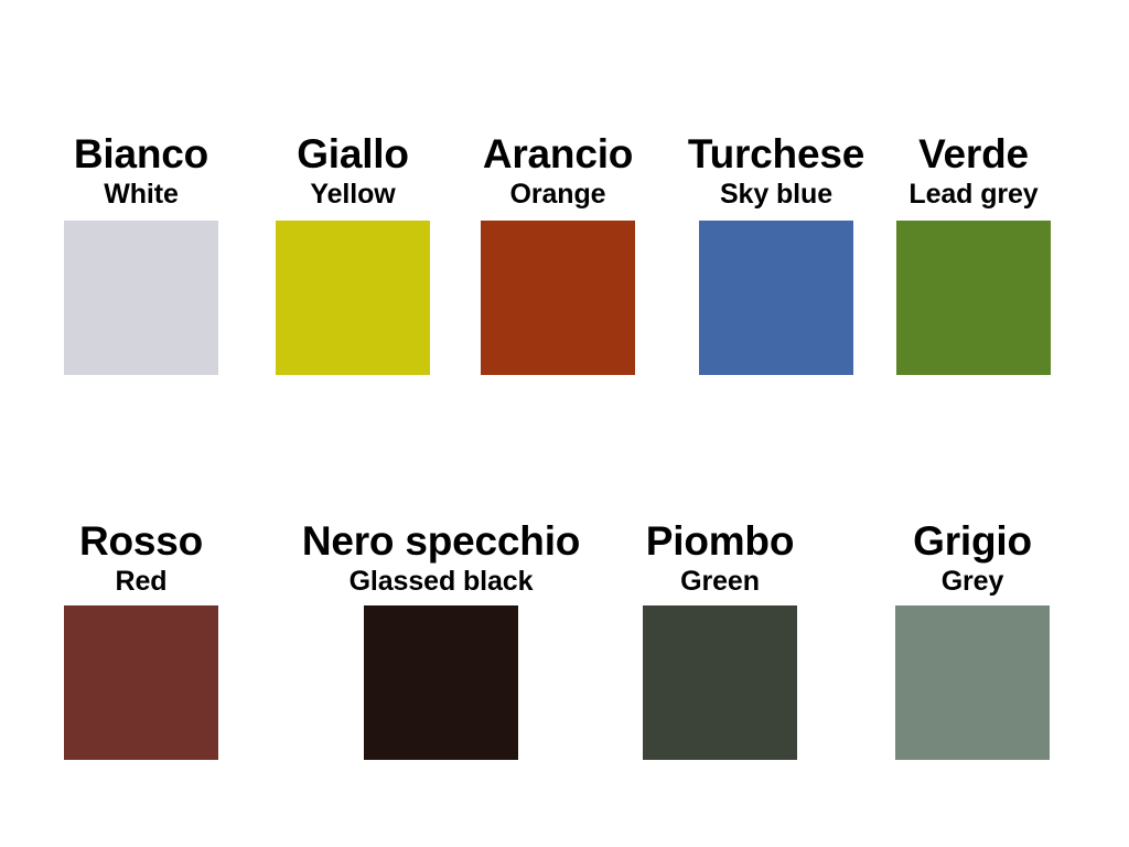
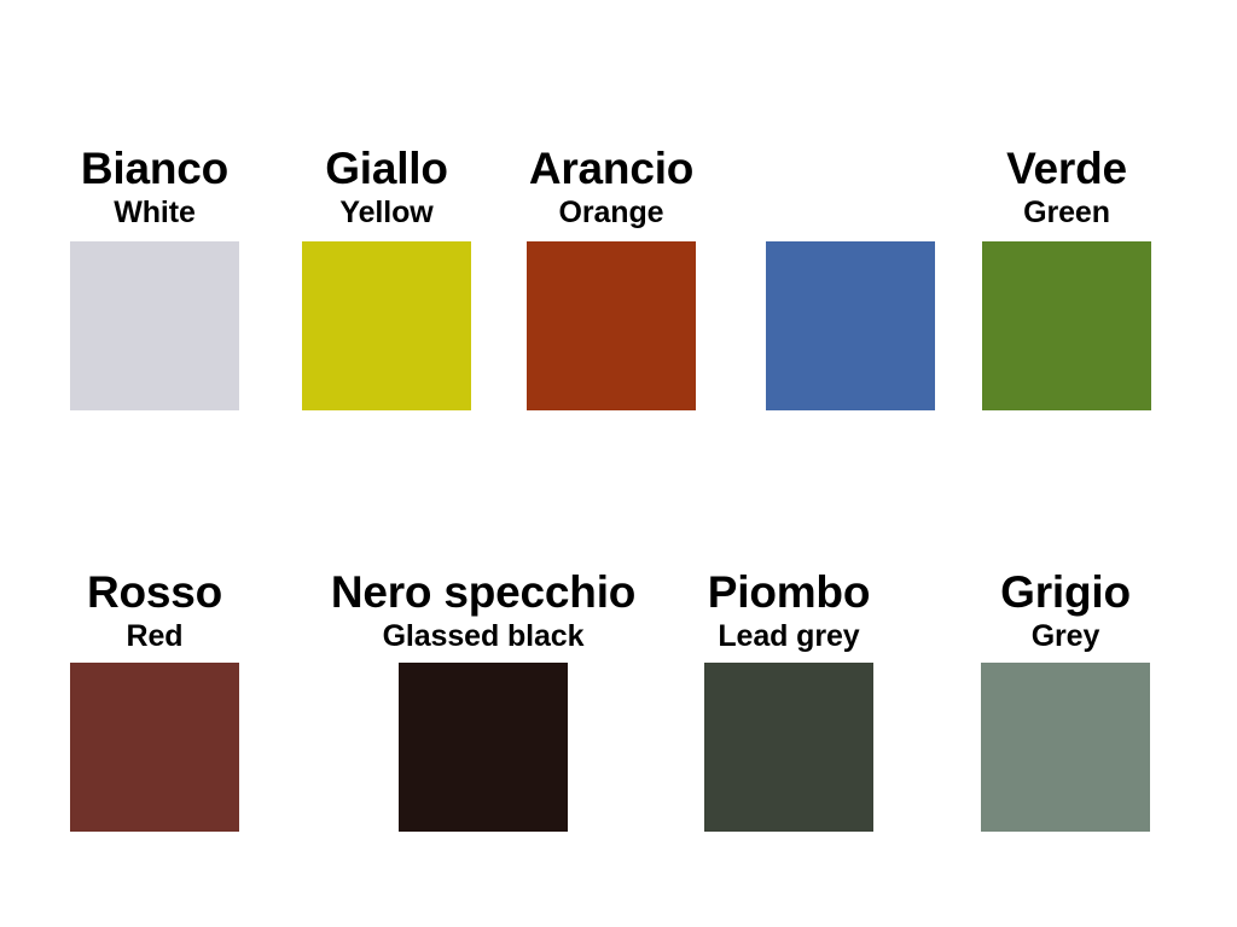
  Bianco
  White
  Giallo
  Yellow
  Arancio
  Orange
- Turchese
- Sky blue
  Verde
- Lead grey
+ Green
  Rosso
  Red
  Nero specchio
  Glassed black
  Piombo
- Green
+ Lead grey
  Grigio
  Grey
